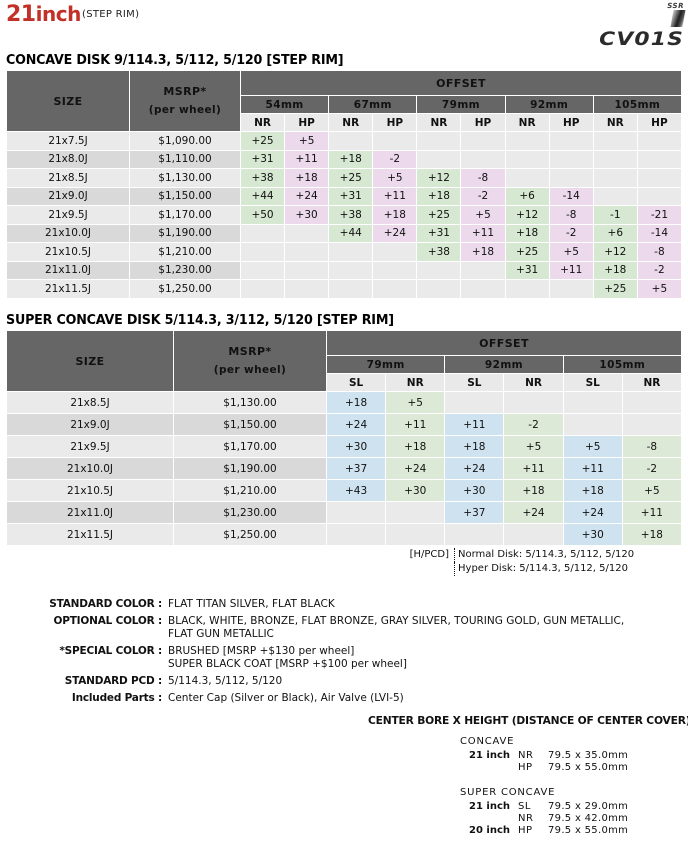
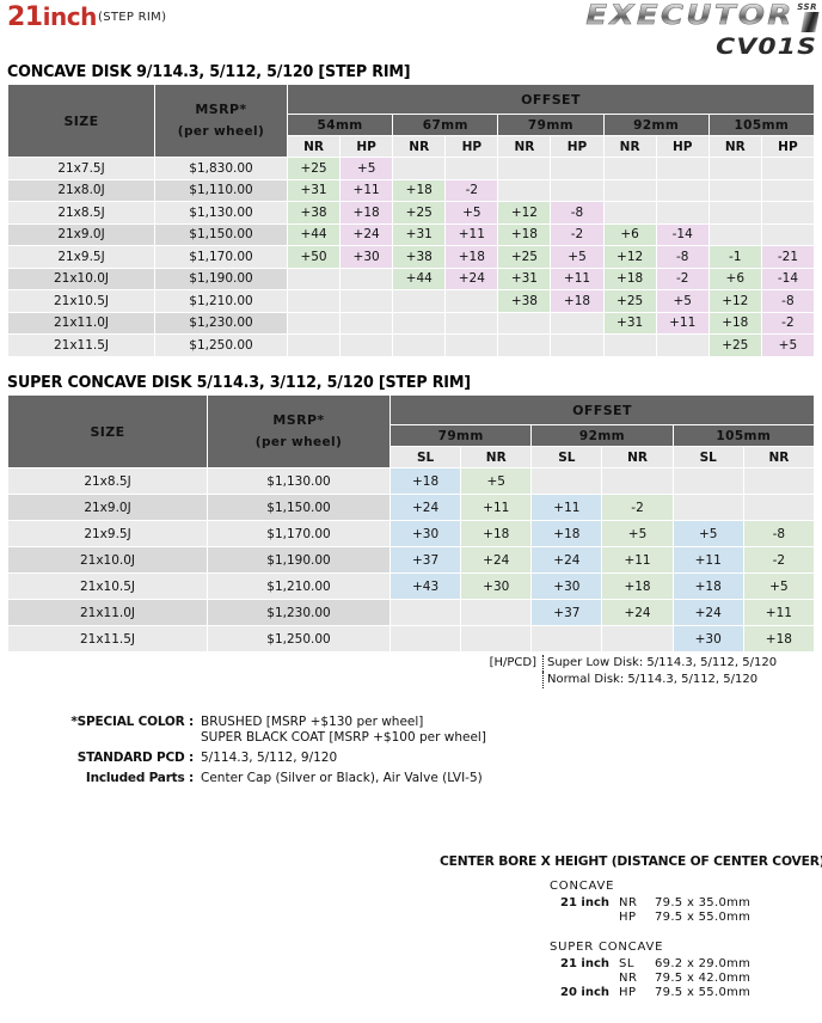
  21inch
  (STEP RIM)
+ EXECUTOR
  SSR
  CV01S
  CONCAVE DISK 9/114.3, 5/112, 5/120 [STEP RIM]
  SIZE	MSRP*(per wheel)	OFFSET
  54mm	67mm	79mm	92mm	105mm
  NR	HP	NR	HP	NR	HP	NR	HP	NR	HP
- 21x7.5J	$1,090.00	+25	+5
+ 21x7.5J	$1,830.00	+25	+5
  21x8.0J	$1,110.00	+31	+11	+18	-2
  21x8.5J	$1,130.00	+38	+18	+25	+5	+12	-8
  21x9.0J	$1,150.00	+44	+24	+31	+11	+18	-2	+6	-14
  21x9.5J	$1,170.00	+50	+30	+38	+18	+25	+5	+12	-8	-1	-21
  21x10.0J	$1,190.00			+44	+24	+31	+11	+18	-2	+6	-14
  21x10.5J	$1,210.00					+38	+18	+25	+5	+12	-8
  21x11.0J	$1,230.00							+31	+11	+18	-2
  21x11.5J	$1,250.00									+25	+5
  SUPER CONCAVE DISK 5/114.3, 3/112, 5/120 [STEP RIM]
  SIZE	MSRP*(per wheel)	OFFSET
  79mm	92mm	105mm
  SL	NR	SL	NR	SL	NR
  21x8.5J	$1,130.00	+18	+5
  21x9.0J	$1,150.00	+24	+11	+11	-2
  21x9.5J	$1,170.00	+30	+18	+18	+5	+5	-8
  21x10.0J	$1,190.00	+37	+24	+24	+11	+11	-2
  21x10.5J	$1,210.00	+43	+30	+30	+18	+18	+5
  21x11.0J	$1,230.00			+37	+24	+24	+11
  21x11.5J	$1,250.00					+30	+18
  [H/PCD]
+ Super Low Disk: 5/114.3, 5/112, 5/120
  Normal Disk: 5/114.3, 5/112, 5/120
- Hyper Disk: 5/114.3, 5/112, 5/120
- STANDARD COLOR :
- FLAT TITAN SILVER, FLAT BLACK
- OPTIONAL COLOR :
- BLACK, WHITE, BRONZE, FLAT BRONZE, GRAY SILVER, TOURING GOLD, GUN METALLIC,
- FLAT GUN METALLIC
  *SPECIAL COLOR :
  BRUSHED [MSRP +$130 per wheel]
  SUPER BLACK COAT [MSRP +$100 per wheel]
  STANDARD PCD :
- 5/114.3, 5/112, 5/120
+ 5/114.3, 5/112, 9/120
  Included Parts :
  Center Cap (Silver or Black), Air Valve (LVI-5)
  CENTER BORE X HEIGHT (DISTANCE OF CENTER COVER
  CONCAVE
  21 inch
  NR
  79.5 x 35.0mm
  HP
  79.5 x 55.0mm
  SUPER CONCAVE
  21 inch
  SL
- 79.5 x 29.0mm
+ 69.2 x 29.0mm
  NR
  79.5 x 42.0mm
  20 inch
  HP
  79.5 x 55.0mm
